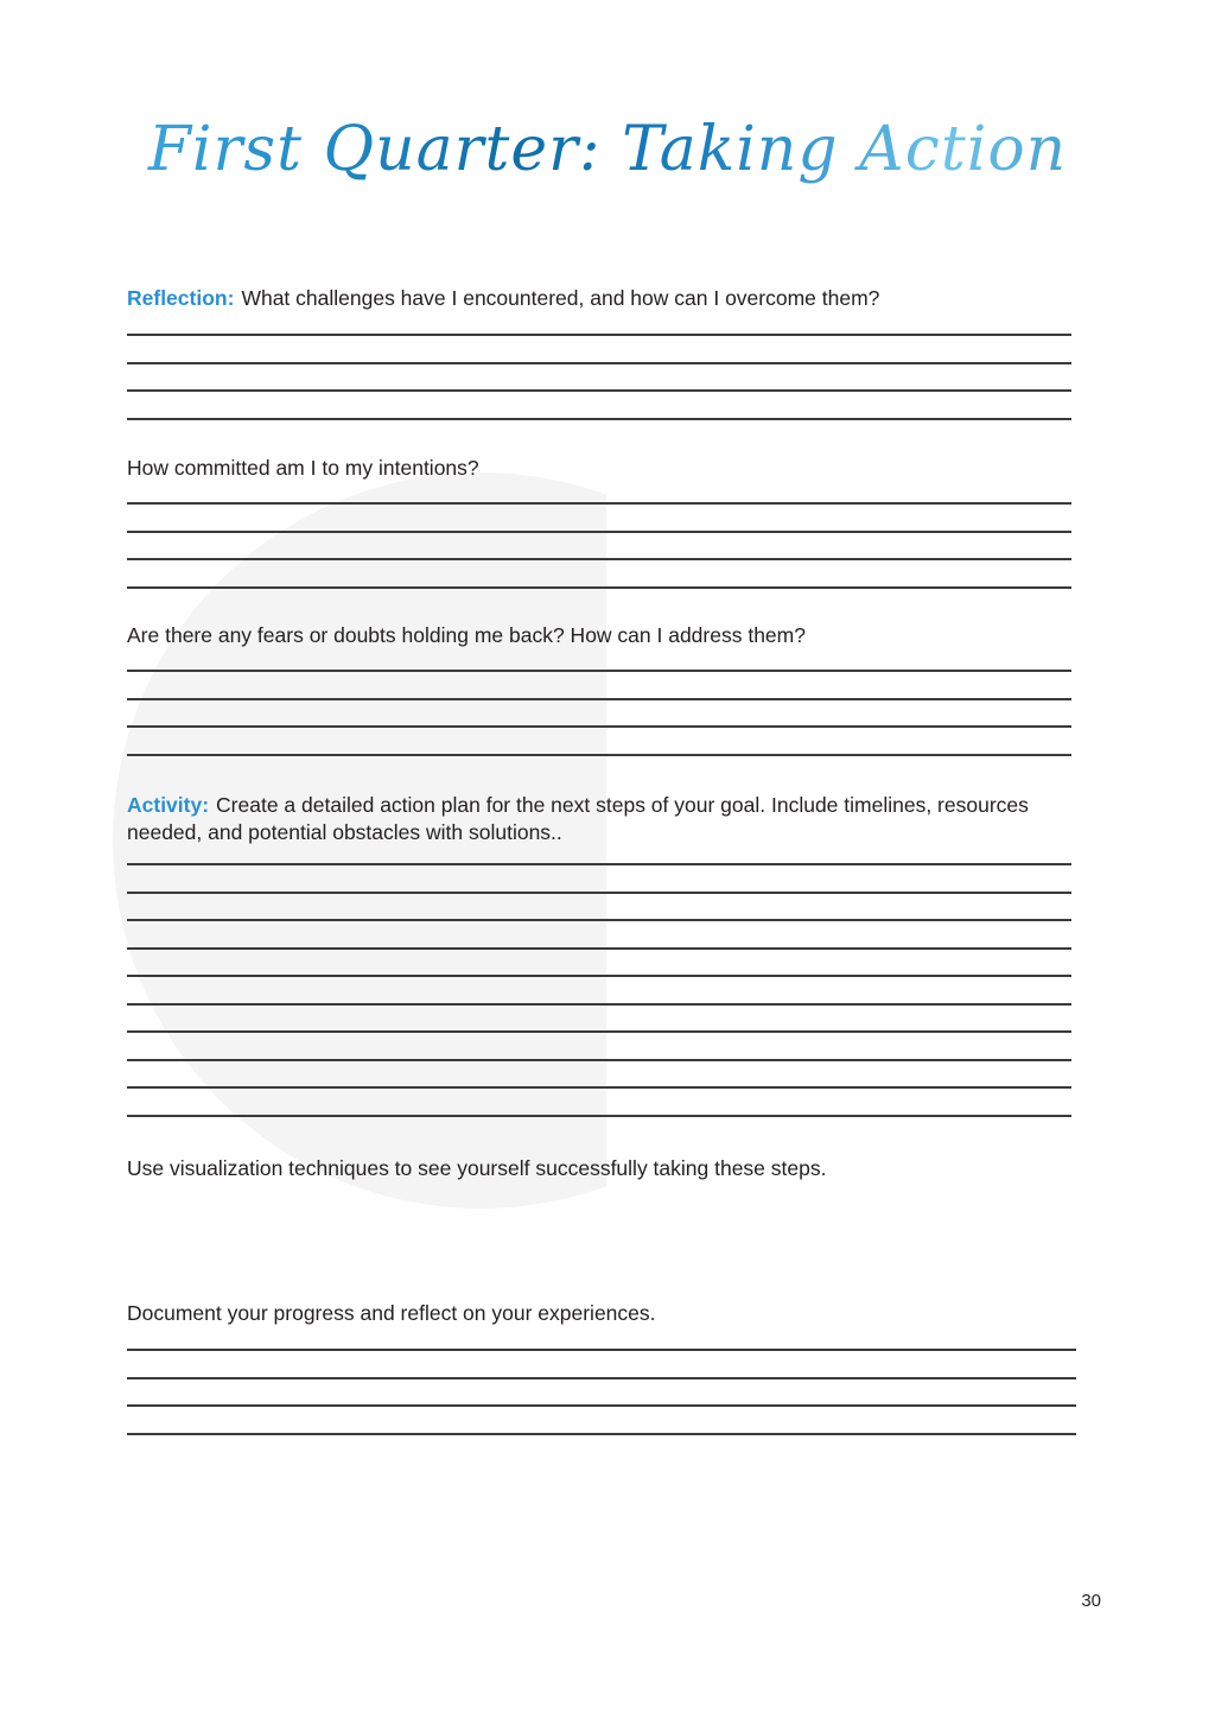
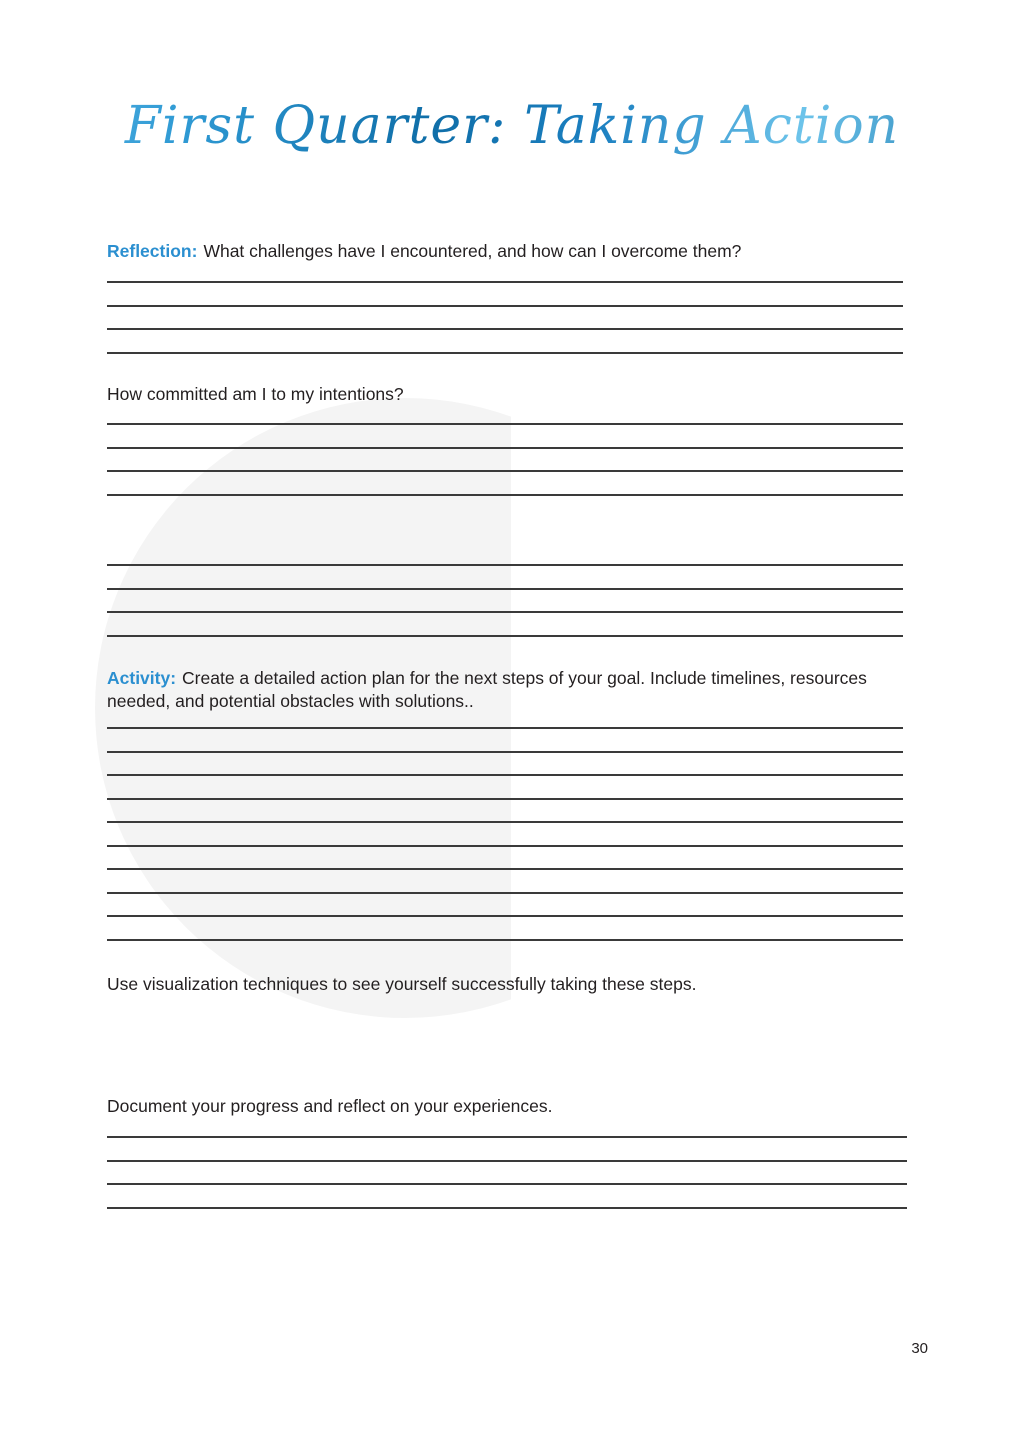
  First Quarter: Taking Action
  Reflection: What challenges have I encountered, and how can I overcome them?
  How committed am I to my intentions?
- Are there any fears or doubts holding me back? How can I address them?
  Activity: Create a detailed action plan for the next steps of your goal. Include timelines, resources needed, and potential obstacles with solutions..
  Use visualization techniques to see yourself successfully taking these steps.
  Document your progress and reflect on your experiences.
  30
